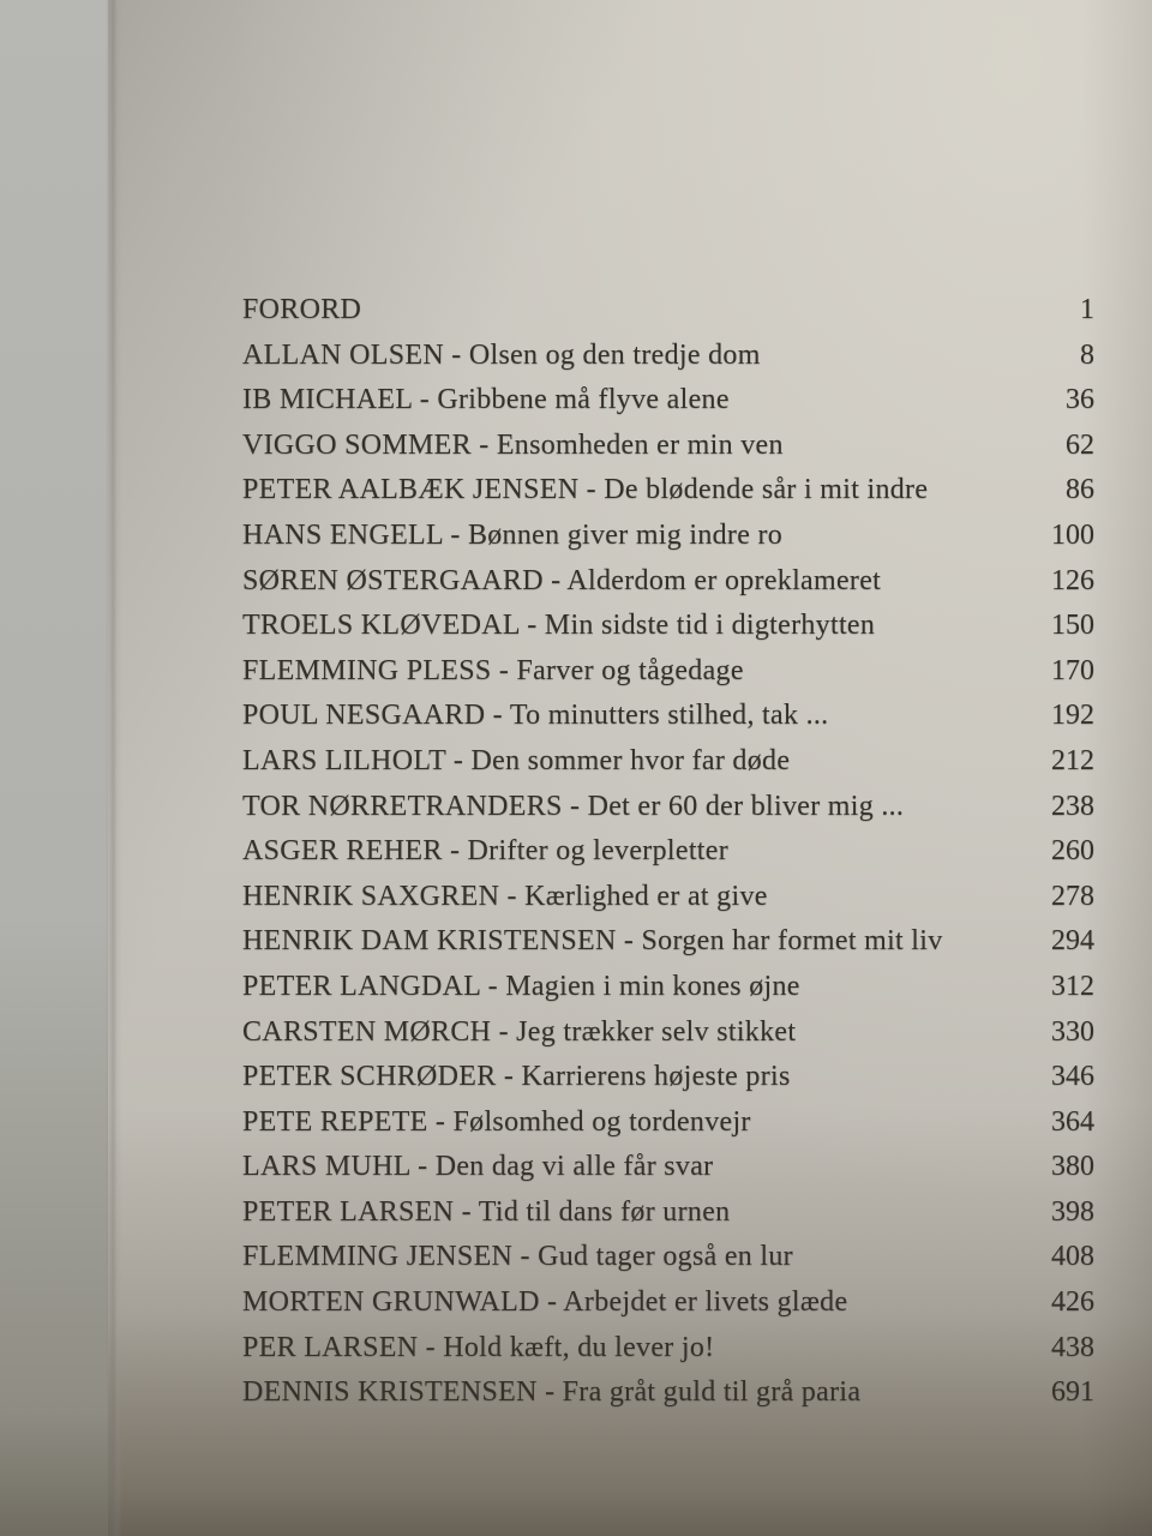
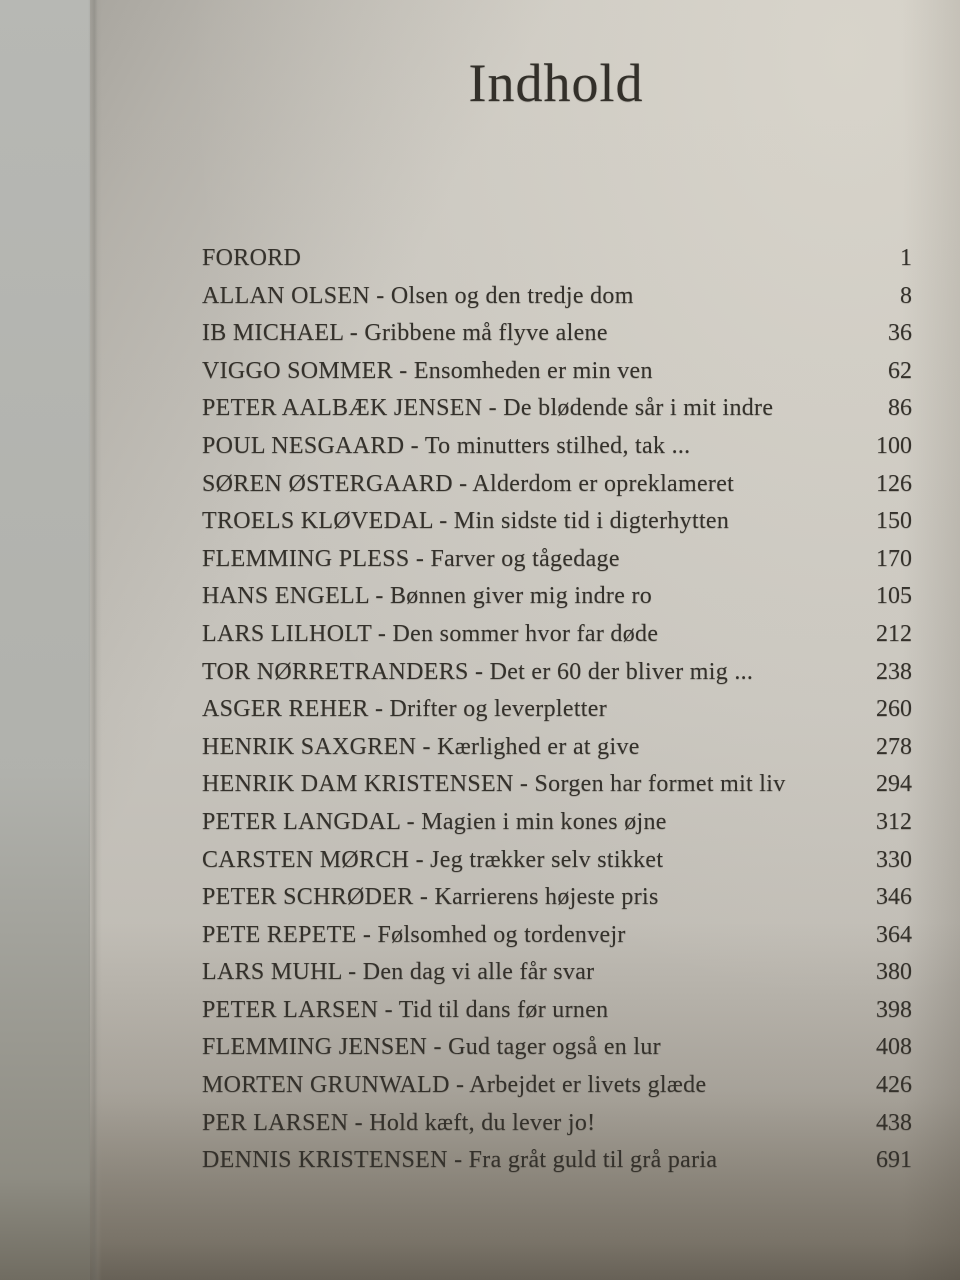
+ Indhold
  FORORD
  1
  ALLAN OLSEN - Olsen og den tredje dom
  8
  IB MICHAEL - Gribbene må flyve alene
  36
  VIGGO SOMMER - Ensomheden er min ven
  62
  PETER AALBÆK JENSEN - De blødende sår i mit indre
  86
- HANS ENGELL - Bønnen giver mig indre ro
+ POUL NESGAARD - To minutters stilhed, tak ...
  100
  SØREN ØSTERGAARD - Alderdom er opreklameret
  126
  TROELS KLØVEDAL - Min sidste tid i digterhytten
  150
  FLEMMING PLESS - Farver og tågedage
  170
- POUL NESGAARD - To minutters stilhed, tak ...
+ HANS ENGELL - Bønnen giver mig indre ro
- 192
+ 105
  LARS LILHOLT - Den sommer hvor far døde
  212
  TOR NØRRETRANDERS - Det er 60 der bliver mig ...
  238
  ASGER REHER - Drifter og leverpletter
  260
  HENRIK SAXGREN - Kærlighed er at give
  278
  HENRIK DAM KRISTENSEN - Sorgen har formet mit liv
  294
  PETER LANGDAL - Magien i min kones øjne
  312
  CARSTEN MØRCH - Jeg trækker selv stikket
  330
  PETER SCHRØDER - Karrierens højeste pris
  346
  PETE REPETE - Følsomhed og tordenvejr
  364
  LARS MUHL - Den dag vi alle får svar
  380
  PETER LARSEN - Tid til dans før urnen
  398
  FLEMMING JENSEN - Gud tager også en lur
  408
  MORTEN GRUNWALD - Arbejdet er livets glæde
  426
  PER LARSEN - Hold kæft, du lever jo!
  438
  DENNIS KRISTENSEN - Fra gråt guld til grå paria
  691
